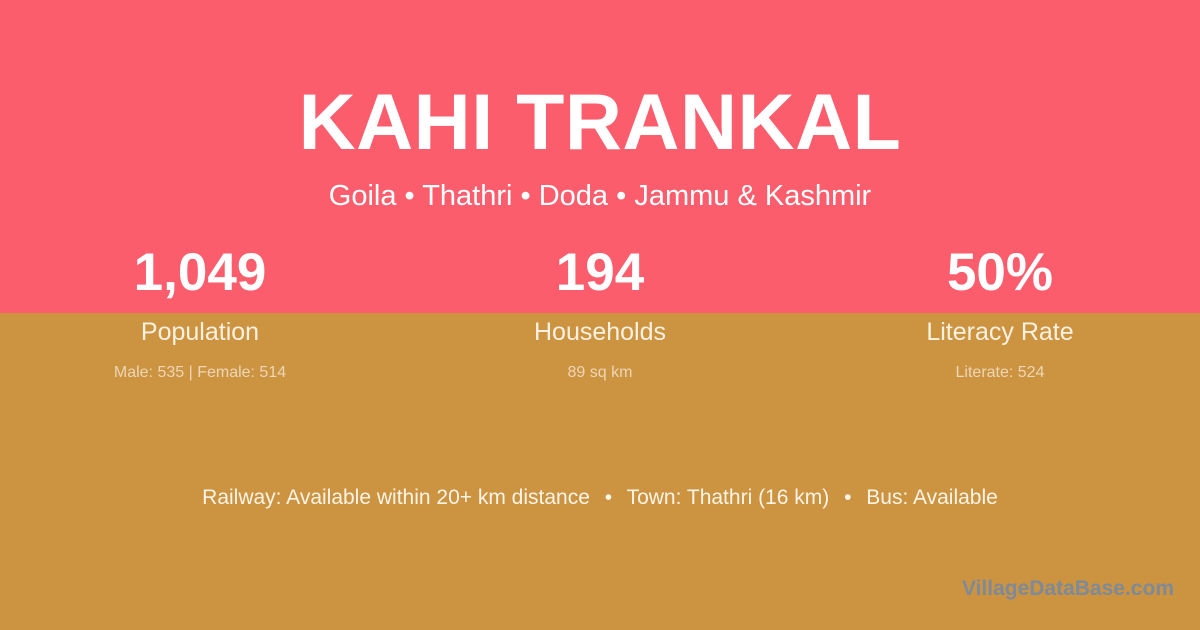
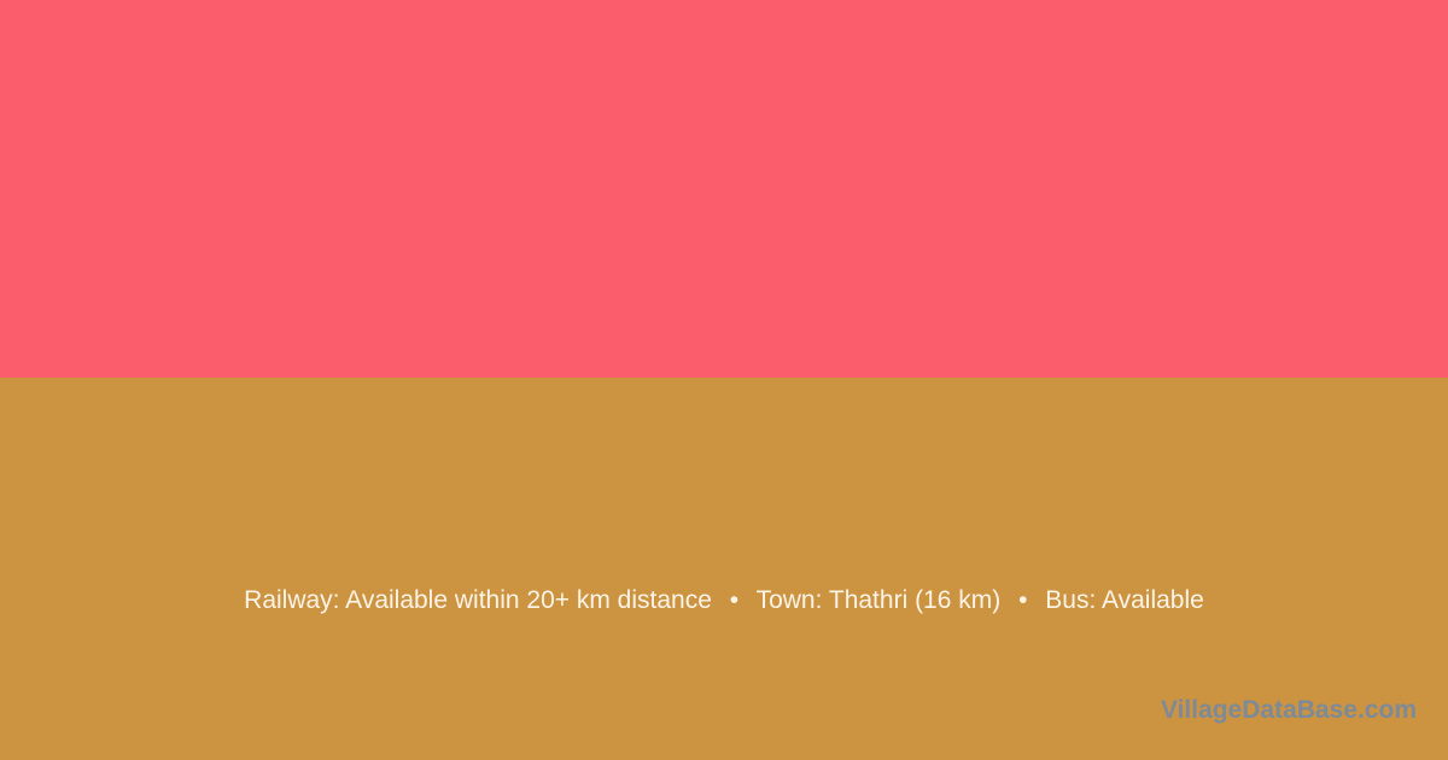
- KAHI TRANKAL
- Goila • Thathri • Doda • Jammu & Kashmir
- 1,049
- Population
- Male: 535 | Female: 514
- 194
- Households
- 89 sq km
- 50%
- Literacy Rate
- Literate: 524
  Railway: Available within 20+ km distance • Town: Thathri (16 km) • Bus: Available
  VillageDataBase.com
